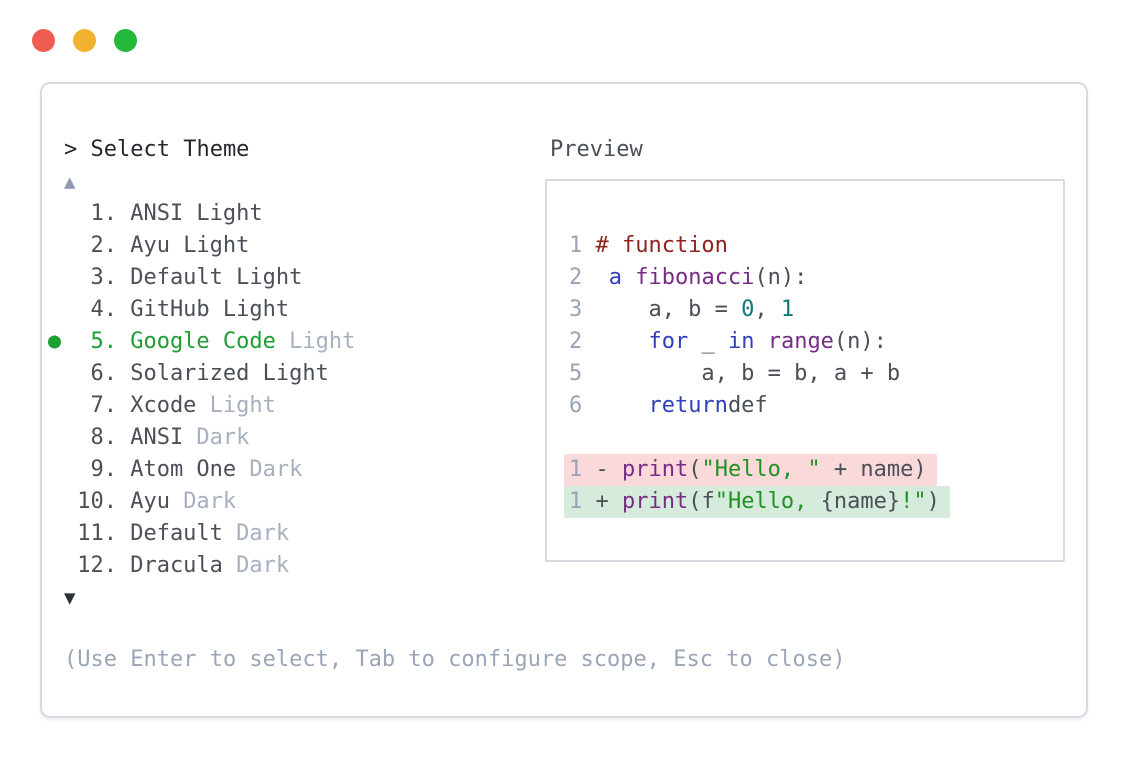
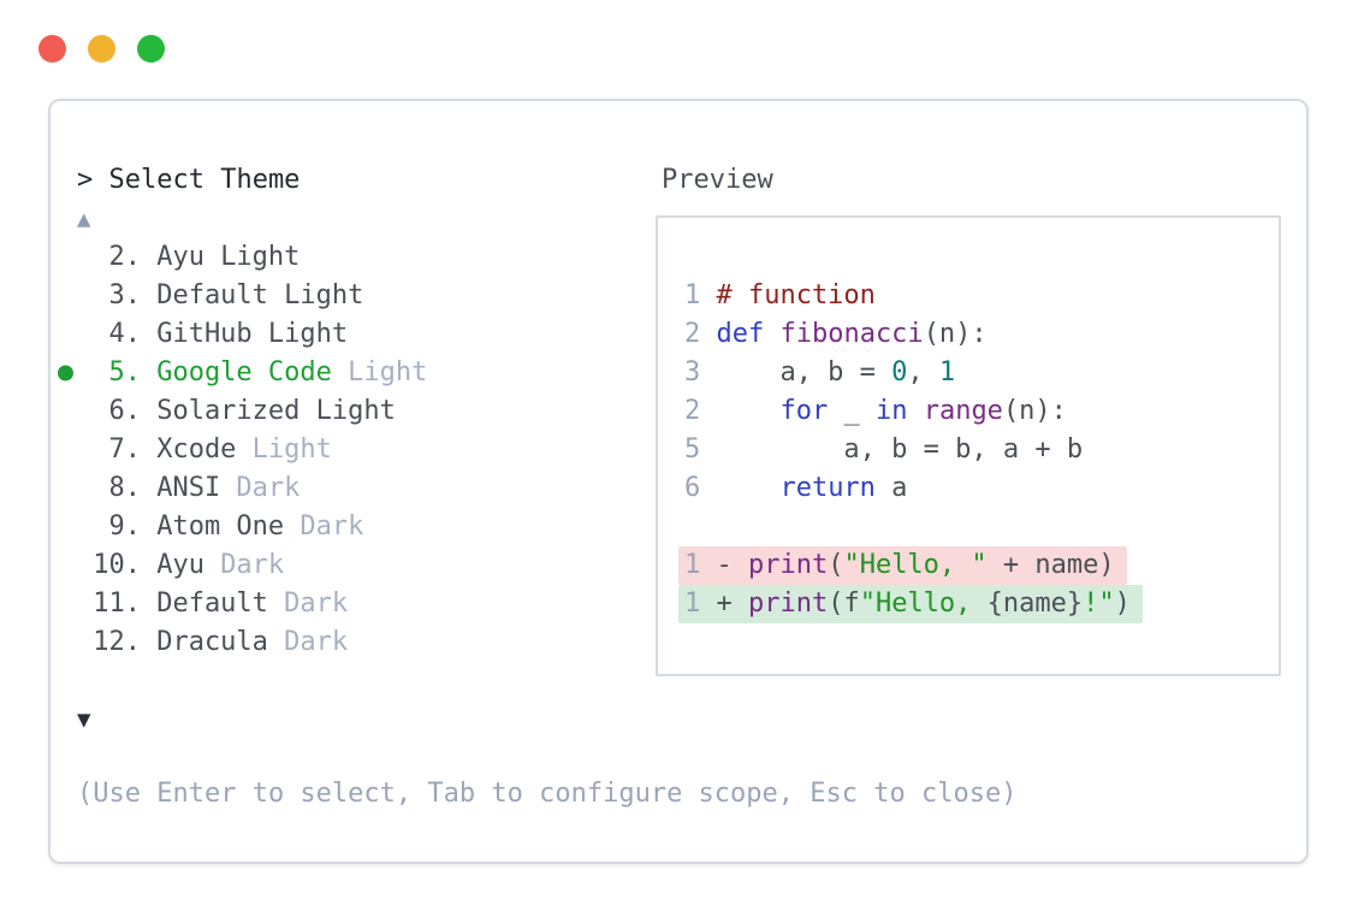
  > Select Theme
  ▲
- 1. ANSI Light
  2. Ayu Light
  3. Default Light
  4. GitHub Light
  5. Google Code Light
  6. Solarized Light
  7. Xcode Light
  8. ANSI Dark
  9. Atom One Dark
  10. Ayu Dark
  11. Default Dark
  12. Dracula Dark
  ▼
  (Use Enter to select, Tab to configure scope, Esc to close)
  Preview
  1 # function
- 2 a fibonacci(n):
+ 2 def fibonacci(n):
  3 a, b = 0, 1
  2 for _ in range(n):
  5 a, b = b, a + b
- 6 returndef
+ 6 return a
  1 - print("Hello, " + name)
  1 + print(f"Hello, {name}!")
